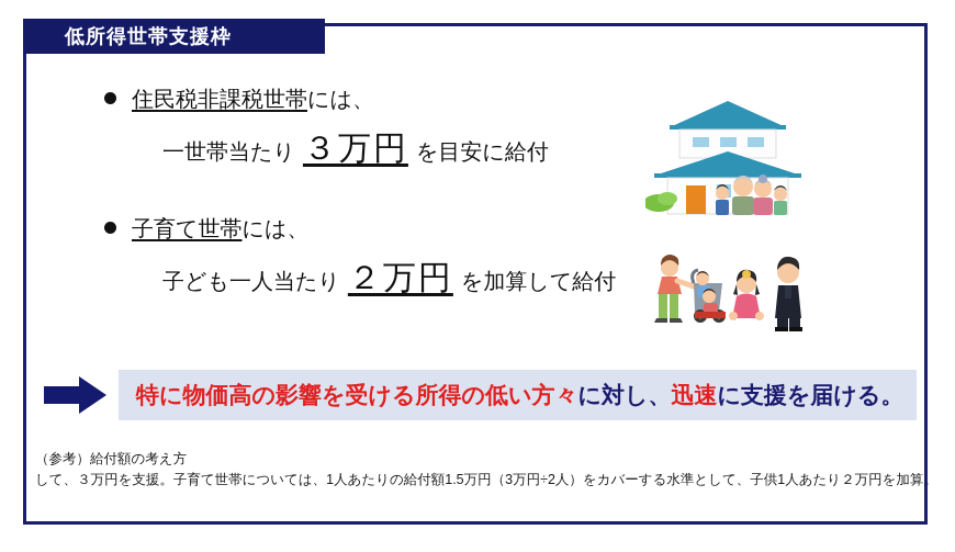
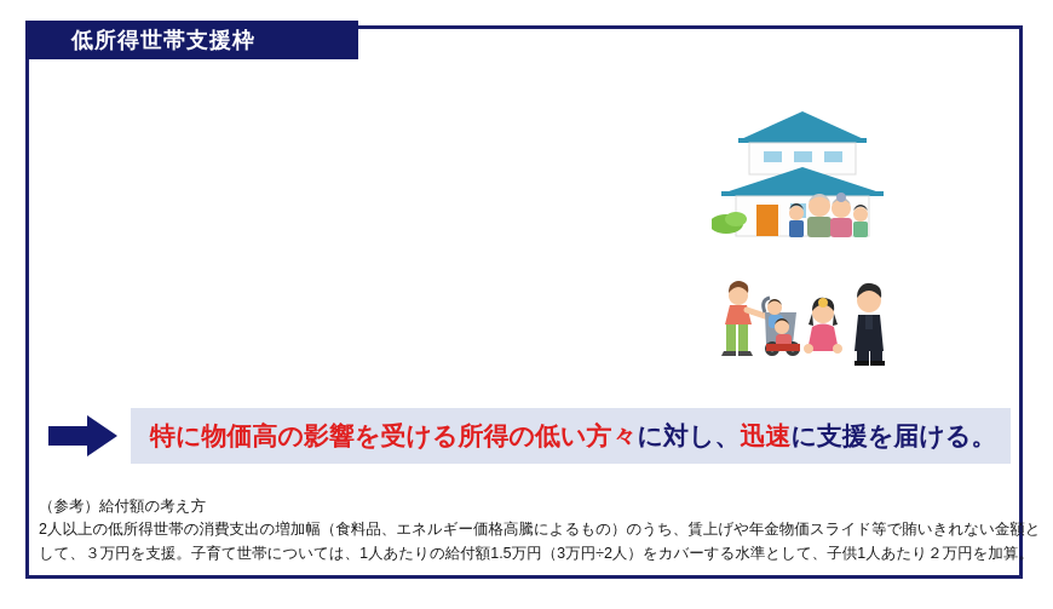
  低所得世帯支援枠
- 住民税非課税世帯には、
- 一世帯当たり
- ３万円
- を目安に給付
- 子育て世帯には、
- 子ども一人当たり
- ２万円
- を加算して給付
  特に物価高の影響を受ける所得の低い方々に対し、迅速に支援を届ける。
  （参考）給付額の考え方
+ 2人以上の低所得世帯の消費支出の増加幅（食料品、エネルギー価格高騰によるもの）のうち、賃上げや年金物価スライド等で賄いきれない金額と
  して、３万円を支援。子育て世帯については、1人あたりの給付額1.5万円（3万円÷2人）をカバーする水準として、子供1人あたり２万円を加算。
